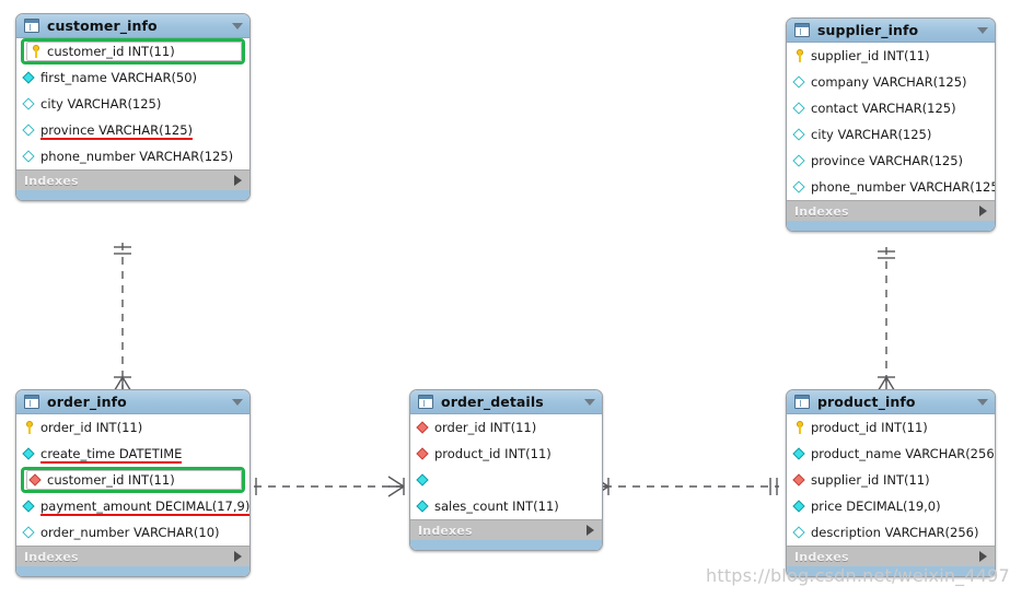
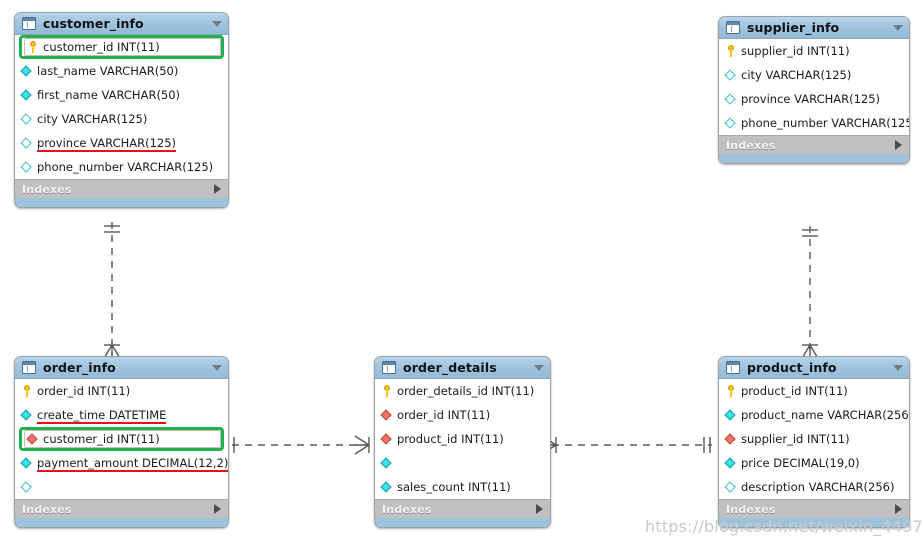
  customer_info
  customer_id INT(11)
+ last_name VARCHAR(50)
  first_name VARCHAR(50)
  city VARCHAR(125)
  province VARCHAR(125)
  phone_number VARCHAR(125)
  Indexes
  supplier_info
  supplier_id INT(11)
- company VARCHAR(125)
- contact VARCHAR(125)
  city VARCHAR(125)
  province VARCHAR(125)
  phone_number VARCHAR(12
  Indexes
  order_info
  order_id INT(11)
  create_time DATETIME
  customer_id INT(11)
- payment_amount DECIMAL(17,9)
+ payment_amount DECIMAL(12,2)
- order_number VARCHAR(10)
  Indexes
  order_details
+ order_details_id INT(11)
  order_id INT(11)
  product_id INT(11)
  sales_count INT(11)
  Indexes
  product_info
  product_id INT(11)
  product_name VARCHAR(256
  supplier_id INT(11)
  price DECIMAL(19,0)
  description VARCHAR(256)
  Indexes
  https://blog.csdn.net/weixin_4497
